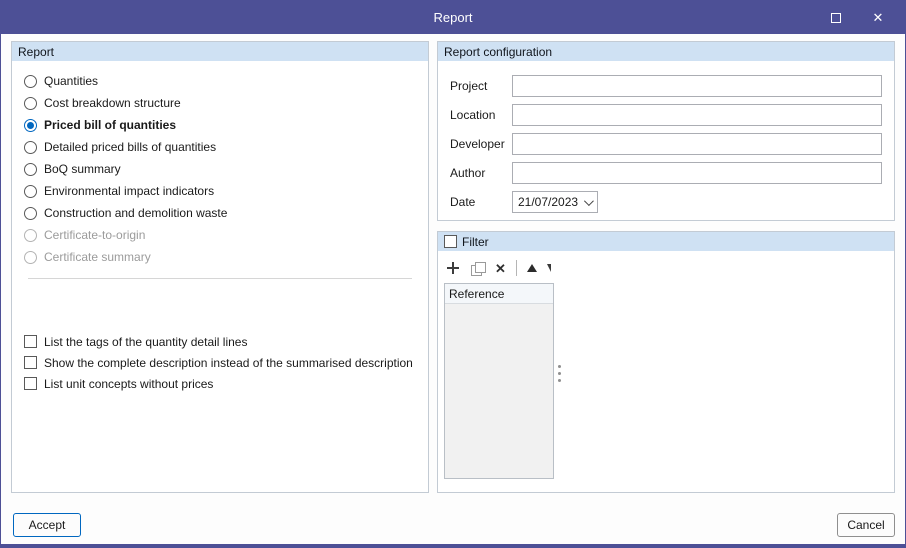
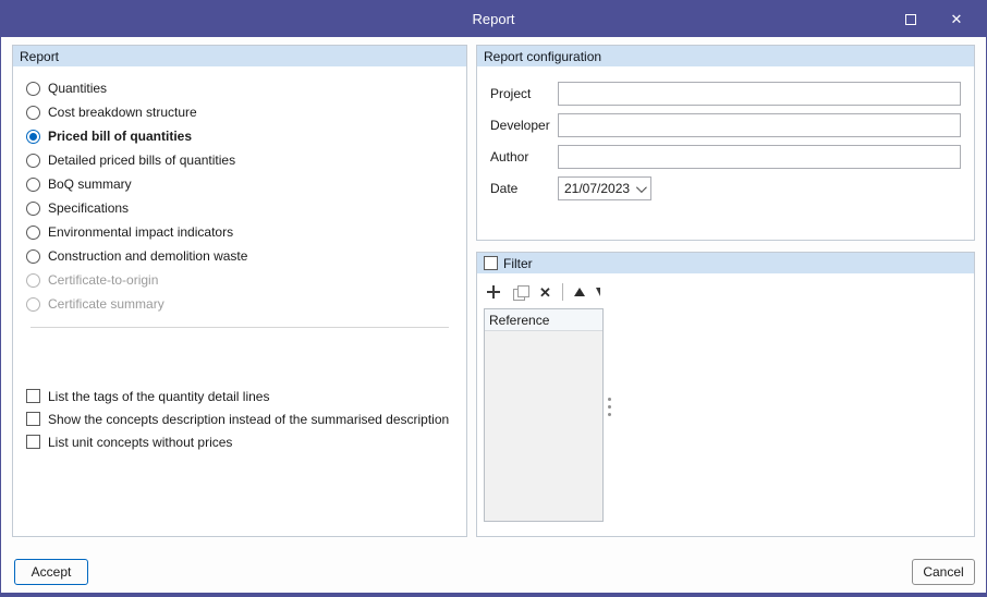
  Report
  ✕
  Report
  Quantities
  Cost breakdown structure
  Priced bill of quantities
  Detailed priced bills of quantities
  BoQ summary
+ Specifications
  Environmental impact indicators
  Construction and demolition waste
  Certificate-to-origin
  Certificate summary
  List the tags of the quantity detail lines
- Show the complete description instead of the summarised description
+ Show the concepts description instead of the summarised description
  List unit concepts without prices
  Report configuration
  Project
- Location
  Developer
  Author
  Date
  21/07/2023
  Filter
  ✕
  Reference
  Accept
  Cancel
